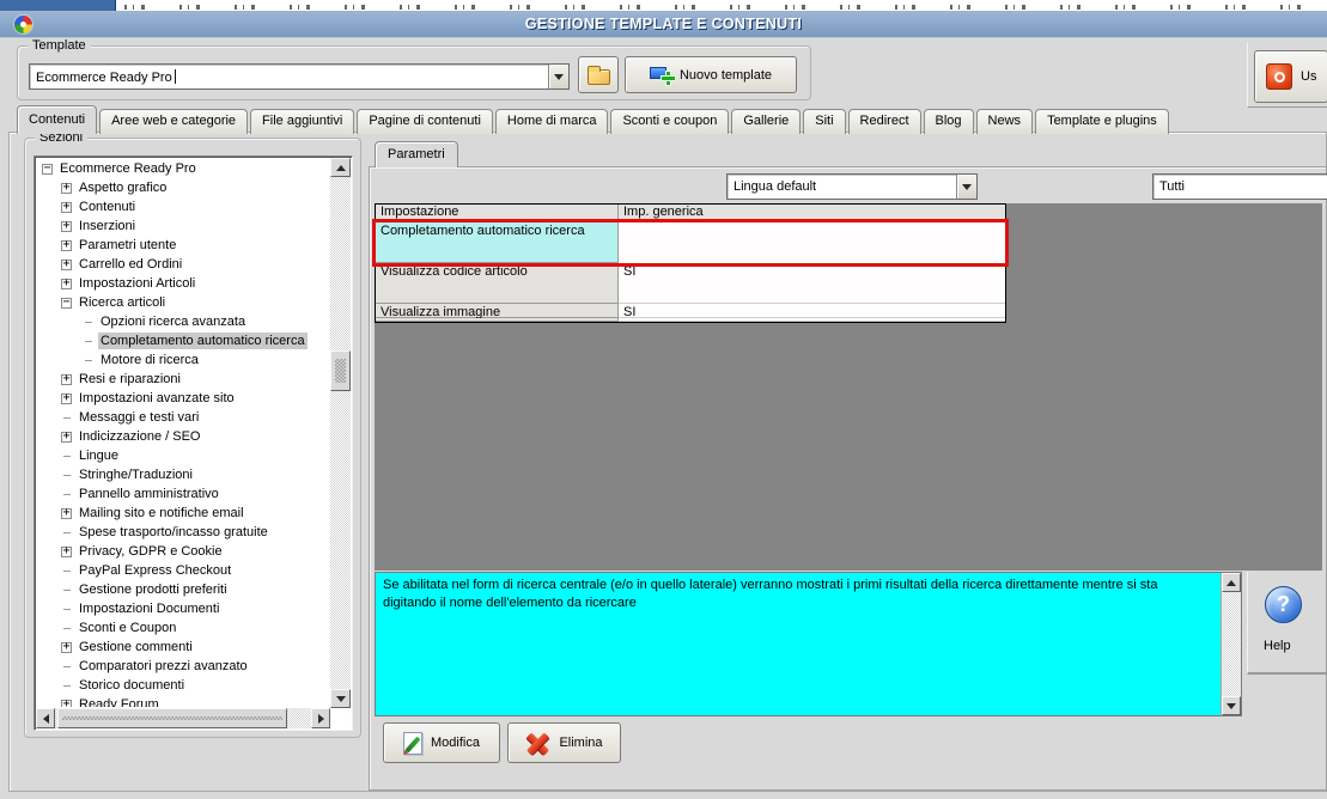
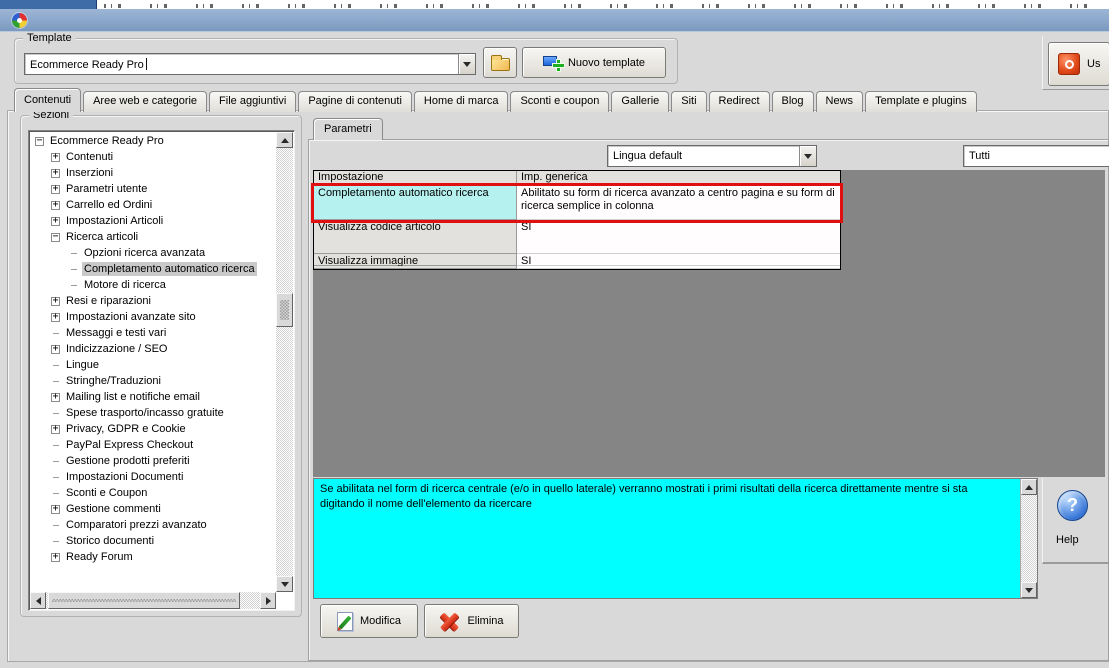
- GESTIONE TEMPLATE E CONTENUTI
  Template
  Ecommerce Ready Pro
  Nuovo template
  Us
  Contenuti
  Aree web e categorie
  File aggiuntivi
  Pagine di contenuti
  Home di marca
  Sconti e coupon
  Gallerie
  Siti
  Redirect
  Blog
  News
  Template e plugins
  Sezioni
  Ecommerce Ready Pro
- Aspetto grafico
  Contenuti
  Inserzioni
  Parametri utente
  Carrello ed Ordini
  Impostazioni Articoli
  Ricerca articoli
  Opzioni ricerca avanzata
  Completamento automatico ricerca
  Motore di ricerca
  Resi e riparazioni
  Impostazioni avanzate sito
  Messaggi e testi vari
  Indicizzazione / SEO
  Lingue
  Stringhe/Traduzioni
- Pannello amministrativo
- Mailing sito e notifiche email
+ Mailing list e notifiche email
  Spese trasporto/incasso gratuite
  Privacy, GDPR e Cookie
  PayPal Express Checkout
  Gestione prodotti preferiti
  Impostazioni Documenti
  Sconti e Coupon
  Gestione commenti
  Comparatori prezzi avanzato
  Storico documenti
  Ready Forum
  Parametri
  Lingua default
  Tutti
  Impostazione
  Imp. generica
  Completamento automatico ricerca
+ Abilitato su form di ricerca avanzato a centro pagina e su form di ricerca semplice in colonna
  Visualizza codice articolo
  SI
  Visualizza immagine
  SI
  Se abilitata nel form di ricerca centrale (e/o in quello laterale) verranno mostrati i primi risultati della ricerca direttamente mentre si sta digitando il nome dell'elemento da ricercare
  Help
  Modifica
  Elimina
